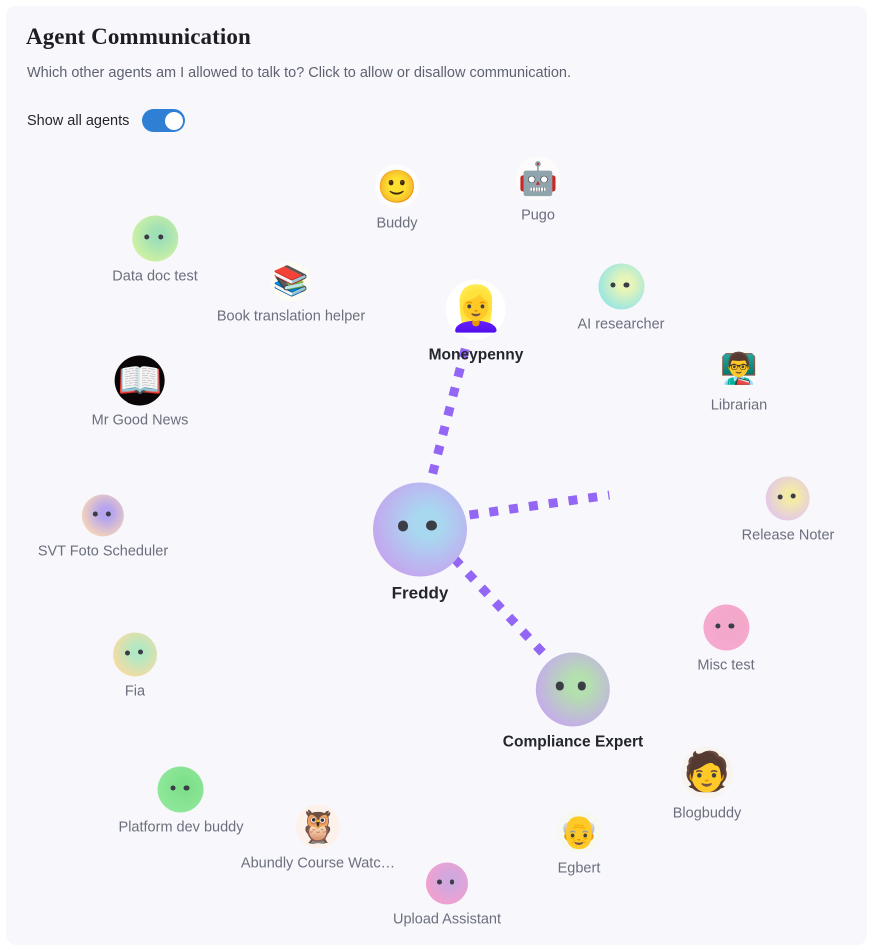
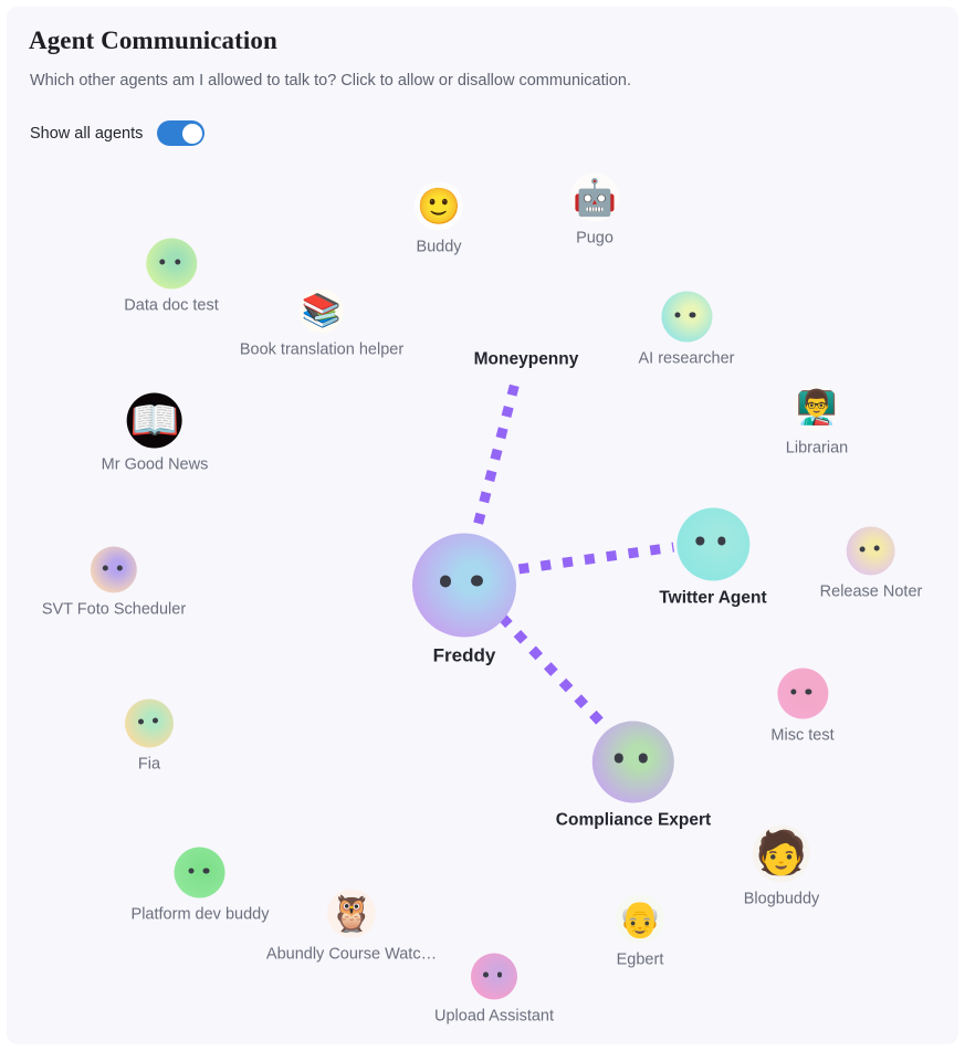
  Agent Communication
  Which other agents am I allowed to talk to? Click to allow or disallow communication.
  Show all agents
  🙂
  Buddy
  🤖
  Pugo
  Data doc test
  📚
  Book translation helper
- 👱‍♀️
  Moneypenny
  AI researcher
  👨‍🏫
  Librarian
  📖
  Mr Good News
  SVT Foto Scheduler
  Freddy
+ Twitter Agent
  Release Noter
  Fia
  Misc test
  Compliance Expert
  🧑
  Blogbuddy
  Platform dev buddy
  🦉
  Abundly Course Watc…
  👴
  Egbert
  Upload Assistant
